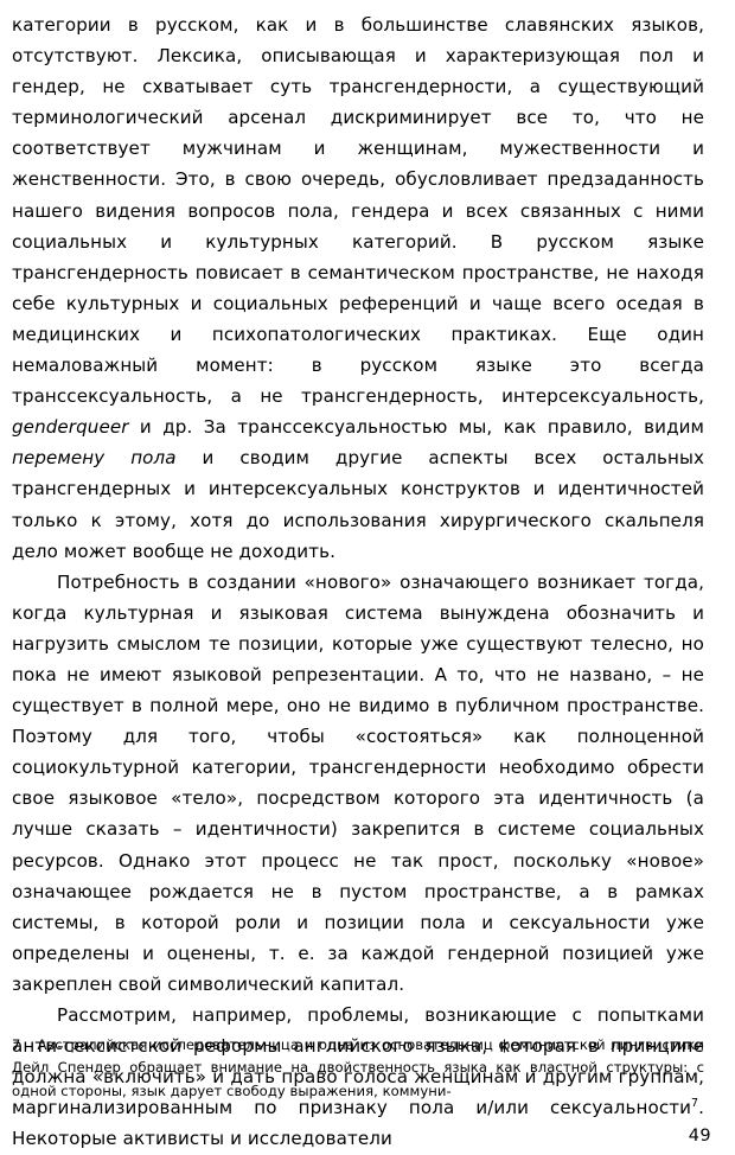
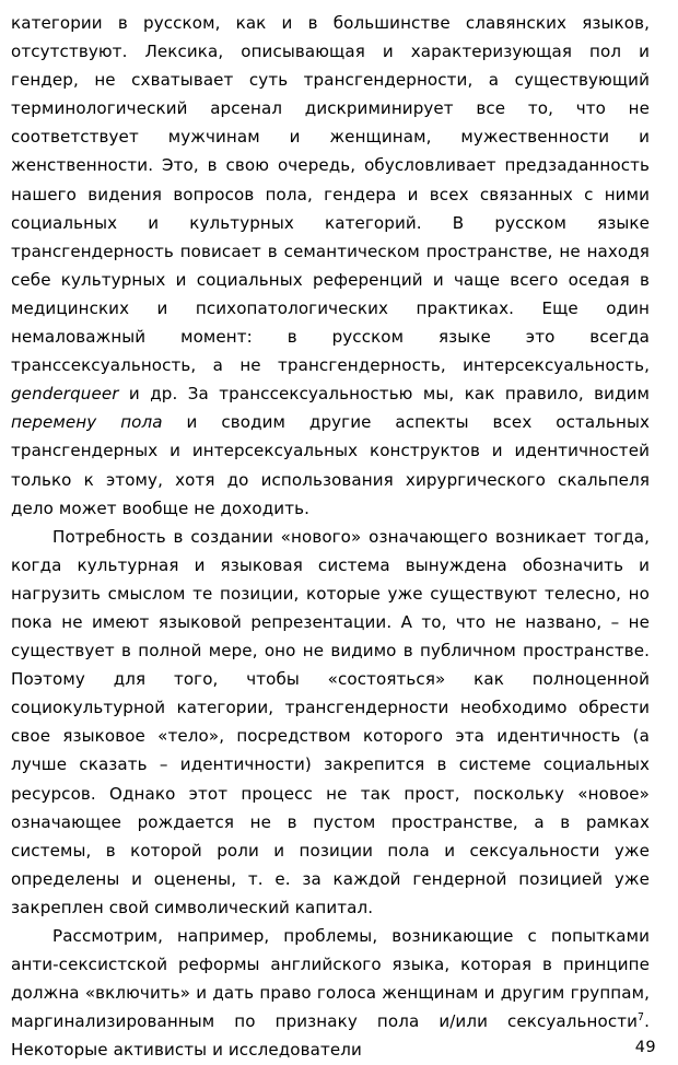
  категории в русском, как и в большинстве славянских языков, отсутствуют. Лексика, описывающая и характеризующая пол и гендер, не схватывает суть трансгендерности, а существующий терминологический арсенал дискриминирует все то, что не соответствует мужчинам и женщинам, мужественности и женственности. Это, в свою очередь, обусловливает предзаданность нашего видения вопросов пола, гендера и всех связанных с ними социальных и культурных категорий. В русском языке трансгендерность повисает в семантическом пространстве, не находя себе культурных и социальных референций и чаще всего оседая в медицинских и психопатологических практиках. Еще один немаловажный момент: в русском языке это всегда транссексуальность, а не трансгендерность, интерсексуальность, genderqueer и др. За транссексуальностью мы, как правило, видим перемену пола и сводим другие аспекты всех остальных трансгендерных и интерсексуальных конструктов и идентичностей только к этому, хотя до использования хирургического скальпеля дело может вообще не доходить.
  Потребность в создании «нового» означающего возникает тогда, когда культурная и языковая система вынуждена обозначить и нагрузить смыслом те позиции, которые уже существуют телесно, но пока не имеют языковой репрезентации. А то, что не названо, – не существует в полной мере, оно не видимо в публичном пространстве. Поэтому для того, чтобы «состояться» как полноценной социокультурной категории, трансгендерности необходимо обрести свое языковое «тело», посредством которого эта идентичность (а лучше сказать – идентичности) закрепится в системе социальных ресурсов. Однако этот процесс не так прост, поскольку «новое» означающее рождается не в пустом пространстве, а в рамках системы, в которой роли и позиции пола и сексуальности уже определены и оценены, т. е. за каждой гендерной позицией уже закреплен свой символический капитал.
  Рассмотрим, например, проблемы, возникающие с попытками анти-сексистской реформы английского языка, которая в принципе должна «включить» и дать право голоса женщинам и другим группам, маргинализированным по признаку пола и/или сексуальности7. Некоторые активисты и исследователи
- 7 Австралийская исследовательница и одна из основательниц феминистской лингвистики Дейл Спендер обращает внимание на двойственность языка как властной структуры: с одной стороны, язык дарует свободу выражения, коммуни-
  49
